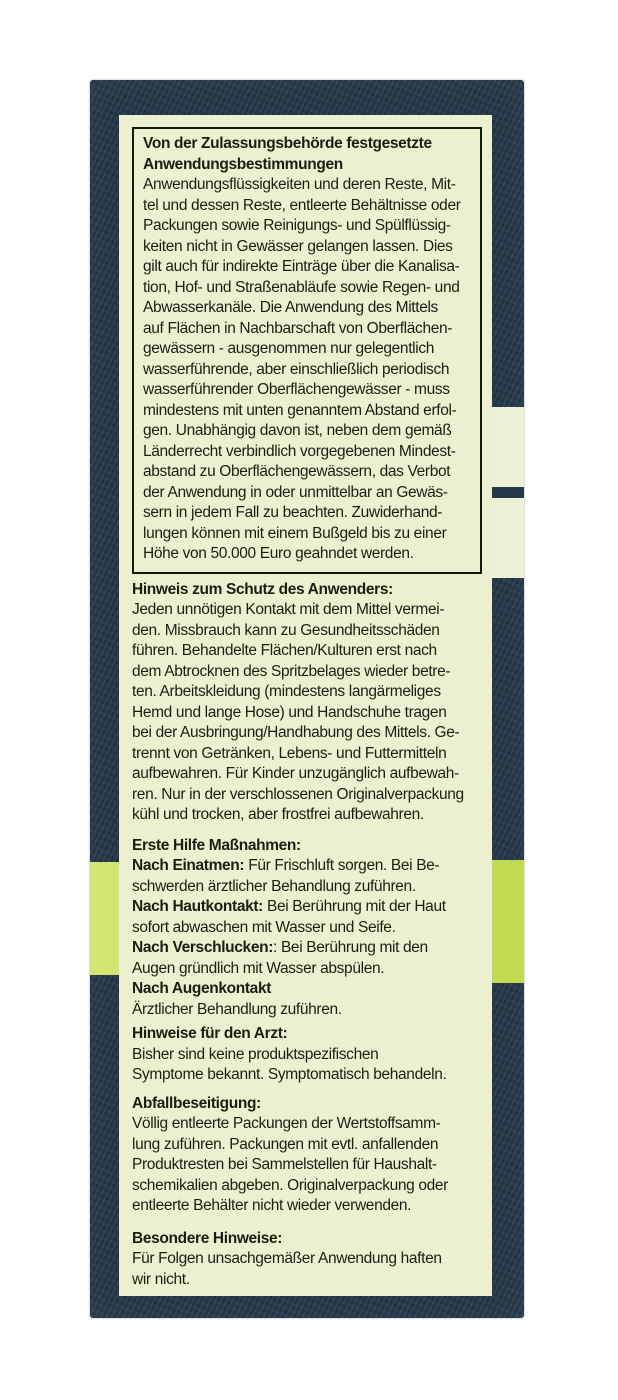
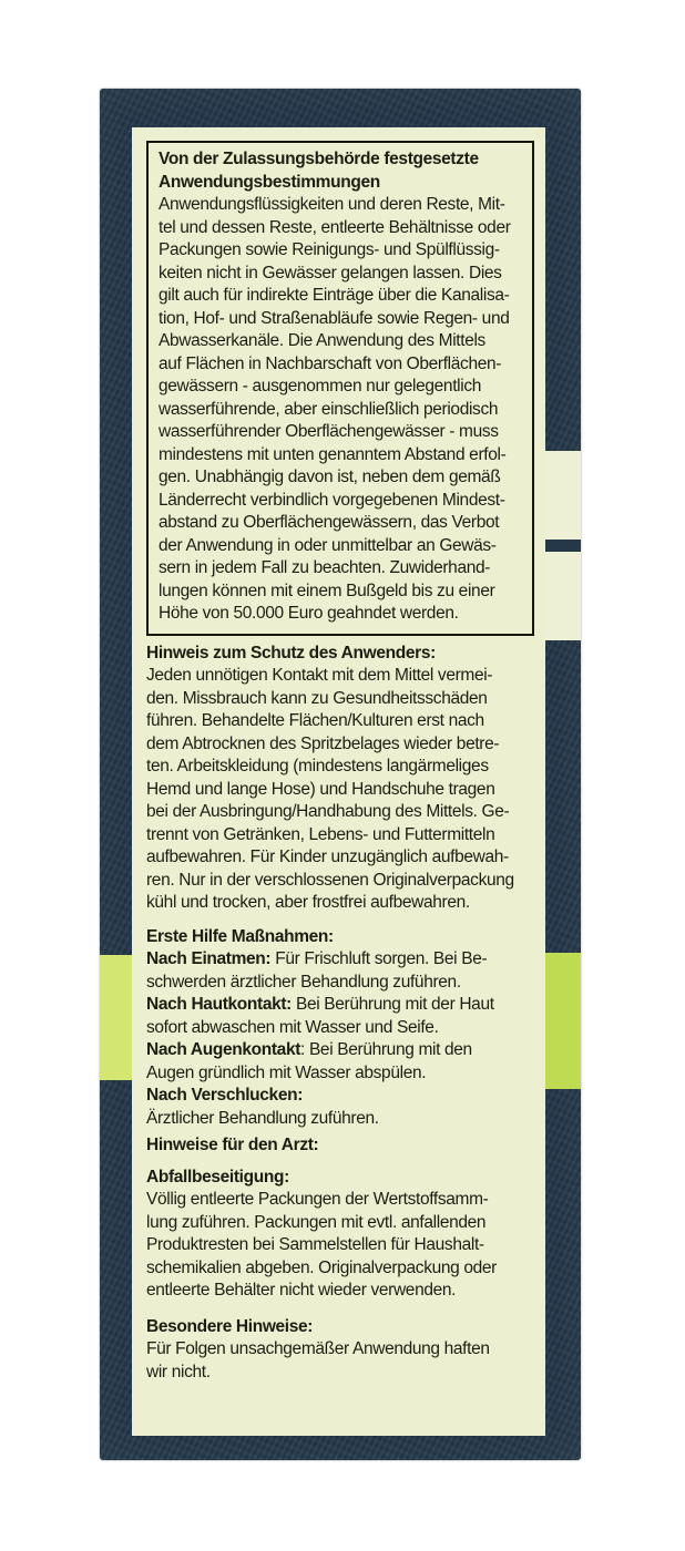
  Von der Zulassungsbehörde festgesetzte
  Anwendungsbestimmungen
  Anwendungsflüssigkeiten und deren Reste, Mit-
  tel und dessen Reste, entleerte Behältnisse oder
  Packungen sowie Reinigungs- und Spülflüssig-
  keiten nicht in Gewässer gelangen lassen. Dies
  gilt auch für indirekte Einträge über die Kanalisa-
  tion, Hof- und Straßenabläufe sowie Regen- und
  Abwasserkanäle. Die Anwendung des Mittels
  auf Flächen in Nachbarschaft von Oberflächen-
  gewässern - ausgenommen nur gelegentlich
  wasserführende, aber einschließlich periodisch
  wasserführender Oberflächengewässer - muss
  mindestens mit unten genanntem Abstand erfol-
  gen. Unabhängig davon ist, neben dem gemäß
  Länderrecht verbindlich vorgegebenen Mindest-
  abstand zu Oberflächengewässern, das Verbot
  der Anwendung in oder unmittelbar an Gewäs-
  sern in jedem Fall zu beachten. Zuwiderhand-
  lungen können mit einem Bußgeld bis zu einer
  Höhe von 50.000 Euro geahndet werden.
  Hinweis zum Schutz des Anwenders:
  Jeden unnötigen Kontakt mit dem Mittel vermei-
  den. Missbrauch kann zu Gesundheitsschäden
  führen. Behandelte Flächen/Kulturen erst nach
  dem Abtrocknen des Spritzbelages wieder betre-
  ten. Arbeitskleidung (mindestens langärmeliges
  Hemd und lange Hose) und Handschuhe tragen
  bei der Ausbringung/Handhabung des Mittels. Ge-
  trennt von Getränken, Lebens- und Futtermitteln
  aufbewahren. Für Kinder unzugänglich aufbewah-
  ren. Nur in der verschlossenen Originalverpackung
  kühl und trocken, aber frostfrei aufbewahren.
  Erste Hilfe Maßnahmen:
  Nach Einatmen: Für Frischluft sorgen. Bei Be-
  schwerden ärztlicher Behandlung zuführen.
  Nach Hautkontakt: Bei Berührung mit der Haut
  sofort abwaschen mit Wasser und Seife.
- Nach Verschlucken:: Bei Berührung mit den
+ Nach Augenkontakt: Bei Berührung mit den
  Augen gründlich mit Wasser abspülen.
- Nach Augenkontakt
+ Nach Verschlucken:
  Ärztlicher Behandlung zuführen.
  Hinweise für den Arzt:
- Bisher sind keine produktspezifischen
- Symptome bekannt. Symptomatisch behandeln.
  Abfallbeseitigung:
  Völlig entleerte Packungen der Wertstoffsamm-
  lung zuführen. Packungen mit evtl. anfallenden
  Produktresten bei Sammelstellen für Haushalt-
  schemikalien abgeben. Originalverpackung oder
  entleerte Behälter nicht wieder verwenden.
  Besondere Hinweise:
  Für Folgen unsachgemäßer Anwendung haften
  wir nicht.
